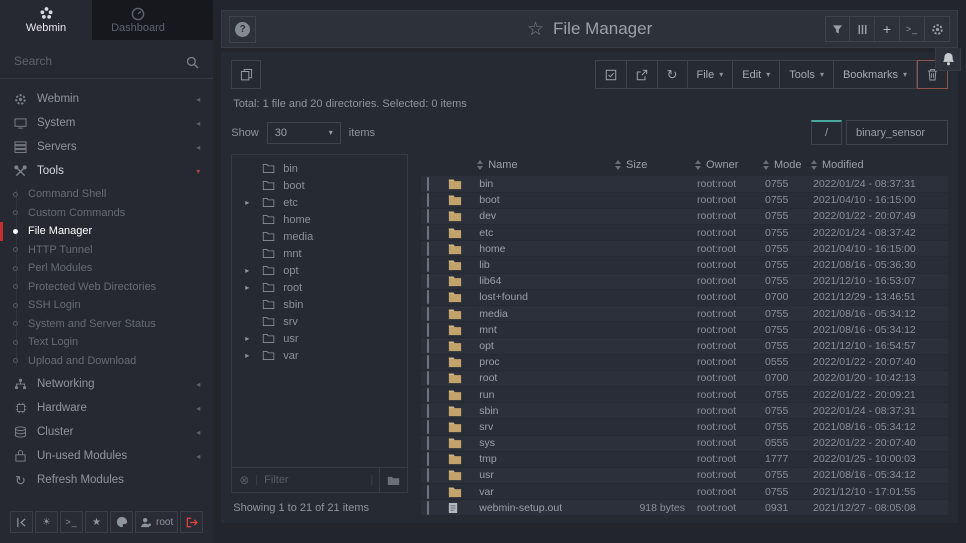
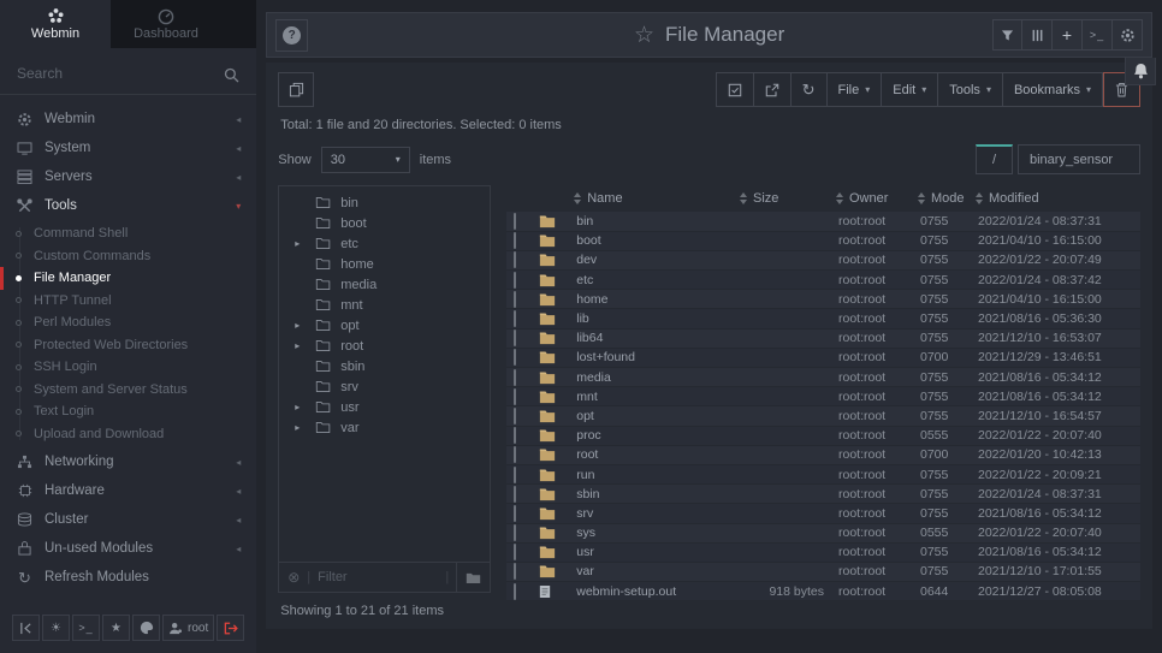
  Webmin
  Dashboard
  Search
  Webmin
  ◂
  System
  ◂
  Servers
  ◂
  Tools
  ▾
  Command Shell
  Custom Commands
  File Manager
  HTTP Tunnel
  Perl Modules
  Protected Web Directories
  SSH Login
  System and Server Status
  Text Login
  Upload and Download
  Networking
  ◂
  Hardware
  ◂
  Cluster
  ◂
  Un-used Modules
  ◂
  ↻
  Refresh Modules
  ☀
  >_
  ★
  root
  ?
  ☆
  File Manager
  +
  >_
  ↻
  File
  ▾
  Edit
  ▾
  Tools
  ▾
  Bookmarks
  ▾
  Total: 1 file and 20 directories. Selected: 0 items
  Show
  30
  ▾
  items
  /
  binary_sensor
  bin
  boot
  ▸
  etc
  home
  media
  mnt
  ▸
  opt
  ▸
  root
  sbin
  srv
  ▸
  usr
  ▸
  var
  ⊗
  Filter
  		Name	Size	Owner	Mode	Modified
  		bin		root:root	0755	2022/01/24 - 08:37:31
  		boot		root:root	0755	2021/04/10 - 16:15:00
  		dev		root:root	0755	2022/01/22 - 20:07:49
  		etc		root:root	0755	2022/01/24 - 08:37:42
  		home		root:root	0755	2021/04/10 - 16:15:00
  		lib		root:root	0755	2021/08/16 - 05:36:30
  		lib64		root:root	0755	2021/12/10 - 16:53:07
  		lost+found		root:root	0700	2021/12/29 - 13:46:51
  		media		root:root	0755	2021/08/16 - 05:34:12
  		mnt		root:root	0755	2021/08/16 - 05:34:12
  		opt		root:root	0755	2021/12/10 - 16:54:57
  		proc		root:root	0555	2022/01/22 - 20:07:40
  		root		root:root	0700	2022/01/20 - 10:42:13
  		run		root:root	0755	2022/01/22 - 20:09:21
  		sbin		root:root	0755	2022/01/24 - 08:37:31
  		srv		root:root	0755	2021/08/16 - 05:34:12
  		sys		root:root	0555	2022/01/22 - 20:07:40
- 		tmp		root:root	1777	2022/01/25 - 10:00:03
  		usr		root:root	0755	2021/08/16 - 05:34:12
  		var		root:root	0755	2021/12/10 - 17:01:55
- 		webmin-setup.out	918 bytes	root:root	0931	2021/12/27 - 08:05:08
+ 		webmin-setup.out	918 bytes	root:root	0644	2021/12/27 - 08:05:08
  Showing 1 to 21 of 21 items
